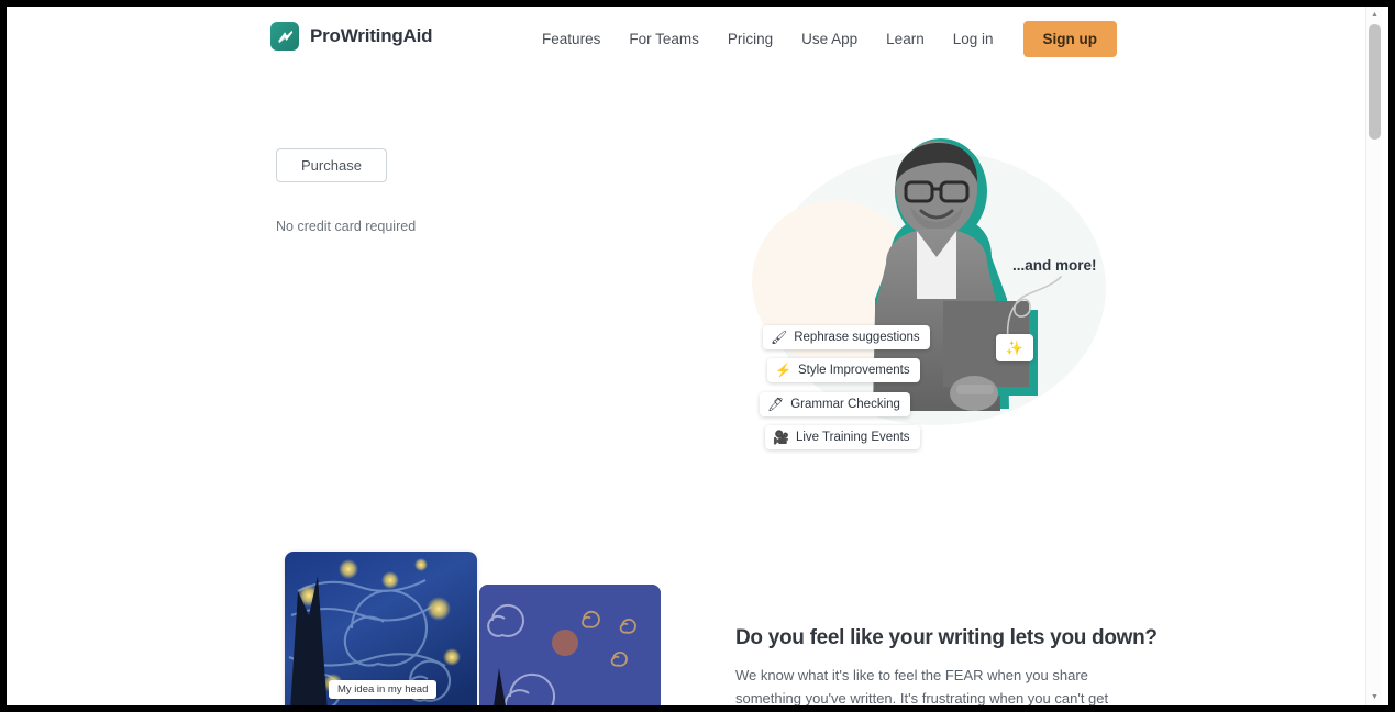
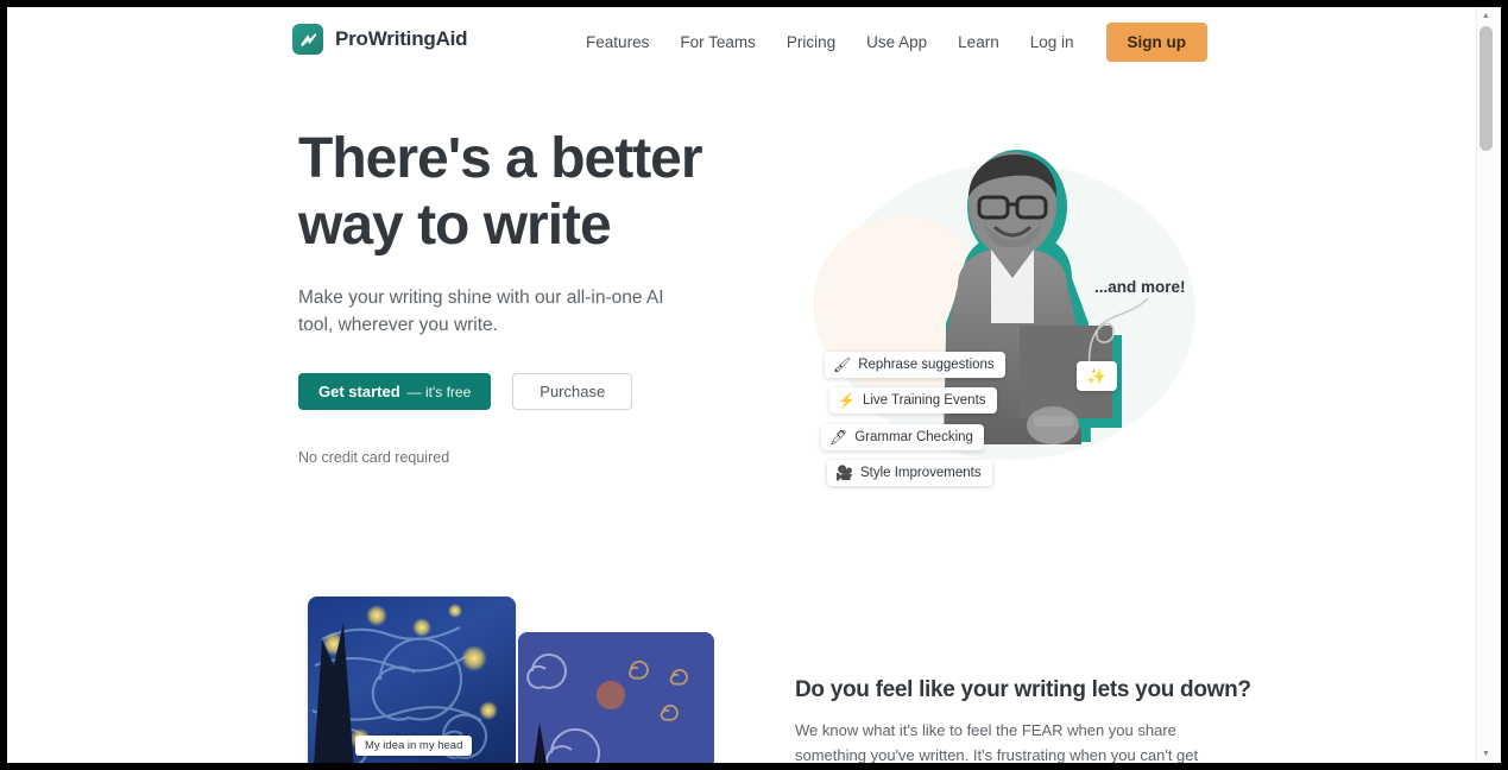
  ProWritingAid
  Features
  For Teams
  Pricing
  Use App
  Learn
  Log in
  Sign up
+ There's a better way to write
+ Make your writing shine with our all-in-one AI tool, wherever you write.
+ Get started
+ — it's free
  Purchase
  No credit card required
  🖌
  Rephrase suggestions
  ⚡
- Style Improvements
+ Live Training Events
  🖊
  Grammar Checking
  🎥
- Live Training Events
+ Style Improvements
  ...and more!
  ✨
  My idea in my head
  Do you feel like your writing lets you down?
  We know what it's like to feel the FEAR when you share something you've written. It's frustrating when you can't get
